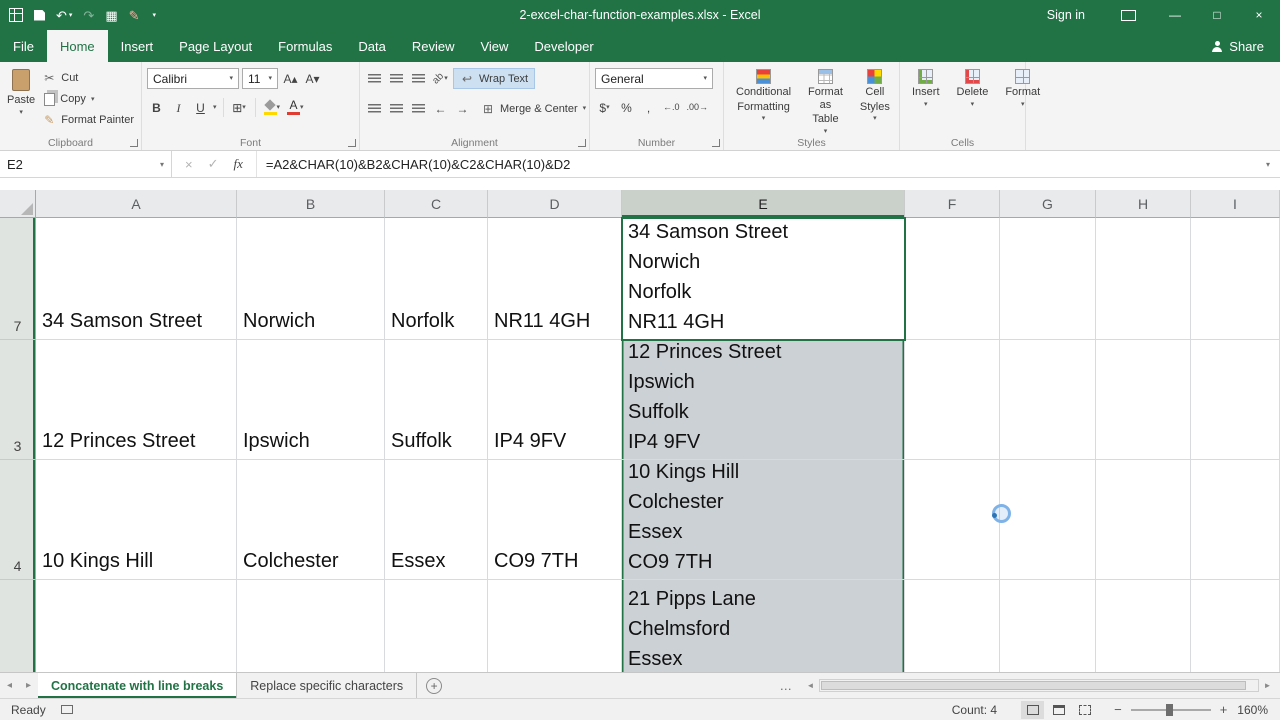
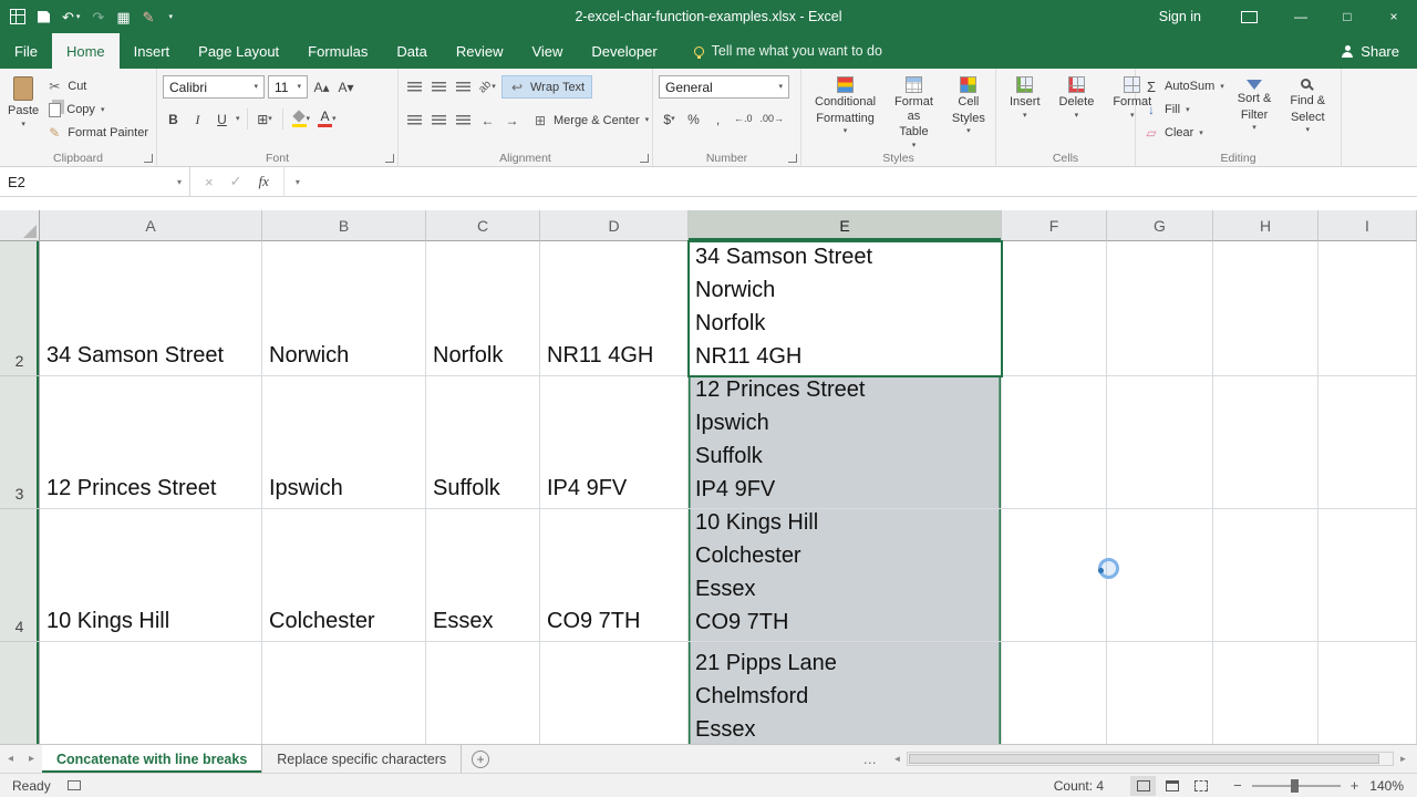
  ↶
  ↷
  ▦
  ✎
  2-excel-char-function-examples.xlsx - Excel
  Sign in
  —
  □
  ×
  File
  Home
  Insert
  Page Layout
  Formulas
  Data
  Review
  View
  Developer
+ Tell me what you want to do
  Share
  Paste
  ✂
  Cut
  Copy
  ✎
  Format Painter
  Clipboard
  Calibri
  11
  A▴
  A▾
  B
  I
  U
  ⊞
  A
  Font
  ↩
  Wrap Text
  ←
  →
  ⊞
  Merge & Center
  Alignment
  General
  $
  %
  ,
  ←.0
  .00→
  Number
  Conditional
  Formatting
  Format as
  Table
  Cell
  Styles
  Styles
  Insert
  Delete
  Format
  Cells
+ Σ
+ AutoSum
+ ↓
+ Fill
+ ▱
+ Clear
+ Sort &
+ Filter
+ Find &
+ Select
+ Editing
  E2
  ▾
  ×
  ✓
  fx
- =A2&CHAR(10)&B2&CHAR(10)&C2&CHAR(10)&D2
  ▾
  A
  B
  C
  D
  E
  F
  G
  H
  I
- 7
+ 2
  34 Samson Street
  Norwich
  Norfolk
  NR11 4GH
  34 Samson Street
  Norwich
  Norfolk
  NR11 4GH
  3
  12 Princes Street
  Ipswich
  Suffolk
  IP4 9FV
  12 Princes Street
  Ipswich
  Suffolk
  IP4 9FV
  4
  10 Kings Hill
  Colchester
  Essex
  CO9 7TH
  10 Kings Hill
  Colchester
  Essex
  CO9 7TH
  21 Pipps Lane
  Chelmsford
  Essex
  ◂
  ▸
  Concatenate with line breaks
  Replace specific characters
  +
  …
  ◄
  ►
  Ready
  Count: 4
  −
  +
- 160%
+ 140%
